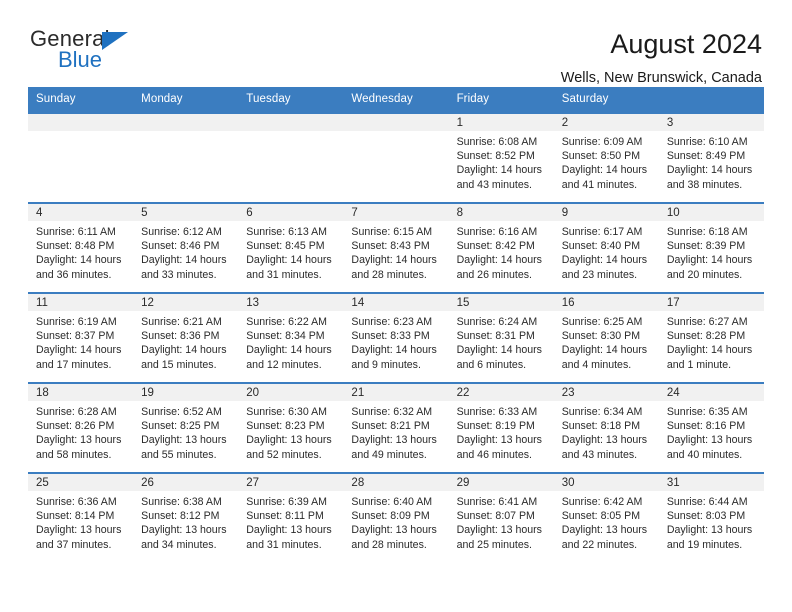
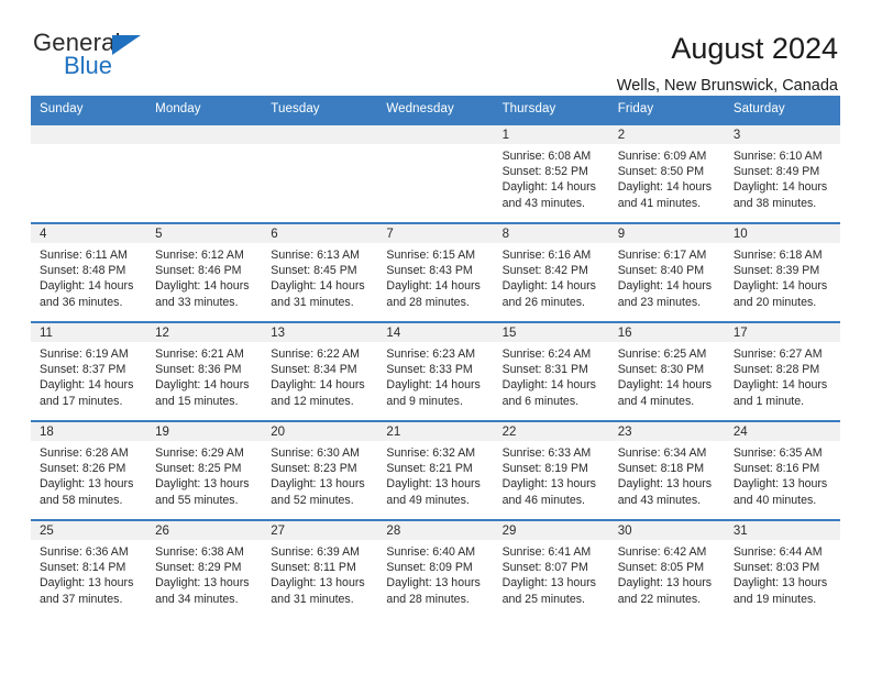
  General
  Blue
  August 2024
  Wells, New Brunswick, Canada
  Sunday
  Monday
  Tuesday
  Wednesday
+ Thursday
  Friday
  Saturday
  1
  Sunrise: 6:08 AM
  Sunset: 8:52 PM
  Daylight: 14 hours and 43 minutes.
  2
  Sunrise: 6:09 AM
  Sunset: 8:50 PM
  Daylight: 14 hours and 41 minutes.
  3
  Sunrise: 6:10 AM
  Sunset: 8:49 PM
  Daylight: 14 hours and 38 minutes.
  4
  Sunrise: 6:11 AM
  Sunset: 8:48 PM
  Daylight: 14 hours and 36 minutes.
  5
  Sunrise: 6:12 AM
  Sunset: 8:46 PM
  Daylight: 14 hours and 33 minutes.
  6
  Sunrise: 6:13 AM
  Sunset: 8:45 PM
  Daylight: 14 hours and 31 minutes.
  7
  Sunrise: 6:15 AM
  Sunset: 8:43 PM
  Daylight: 14 hours and 28 minutes.
  8
  Sunrise: 6:16 AM
  Sunset: 8:42 PM
  Daylight: 14 hours and 26 minutes.
  9
  Sunrise: 6:17 AM
  Sunset: 8:40 PM
  Daylight: 14 hours and 23 minutes.
  10
  Sunrise: 6:18 AM
  Sunset: 8:39 PM
  Daylight: 14 hours and 20 minutes.
  11
  Sunrise: 6:19 AM
  Sunset: 8:37 PM
  Daylight: 14 hours and 17 minutes.
  12
  Sunrise: 6:21 AM
  Sunset: 8:36 PM
  Daylight: 14 hours and 15 minutes.
  13
  Sunrise: 6:22 AM
  Sunset: 8:34 PM
  Daylight: 14 hours and 12 minutes.
  14
  Sunrise: 6:23 AM
  Sunset: 8:33 PM
  Daylight: 14 hours and 9 minutes.
  15
  Sunrise: 6:24 AM
  Sunset: 8:31 PM
  Daylight: 14 hours and 6 minutes.
  16
  Sunrise: 6:25 AM
  Sunset: 8:30 PM
  Daylight: 14 hours and 4 minutes.
  17
  Sunrise: 6:27 AM
  Sunset: 8:28 PM
  Daylight: 14 hours and 1 minute.
  18
  Sunrise: 6:28 AM
  Sunset: 8:26 PM
  Daylight: 13 hours and 58 minutes.
  19
- Sunrise: 6:52 AM
+ Sunrise: 6:29 AM
  Sunset: 8:25 PM
  Daylight: 13 hours and 55 minutes.
  20
  Sunrise: 6:30 AM
  Sunset: 8:23 PM
  Daylight: 13 hours and 52 minutes.
  21
  Sunrise: 6:32 AM
  Sunset: 8:21 PM
  Daylight: 13 hours and 49 minutes.
  22
  Sunrise: 6:33 AM
  Sunset: 8:19 PM
  Daylight: 13 hours and 46 minutes.
  23
  Sunrise: 6:34 AM
  Sunset: 8:18 PM
  Daylight: 13 hours and 43 minutes.
  24
  Sunrise: 6:35 AM
  Sunset: 8:16 PM
  Daylight: 13 hours and 40 minutes.
  25
  Sunrise: 6:36 AM
  Sunset: 8:14 PM
  Daylight: 13 hours and 37 minutes.
  26
  Sunrise: 6:38 AM
- Sunset: 8:12 PM
+ Sunset: 8:29 PM
  Daylight: 13 hours and 34 minutes.
  27
  Sunrise: 6:39 AM
  Sunset: 8:11 PM
  Daylight: 13 hours and 31 minutes.
  28
  Sunrise: 6:40 AM
  Sunset: 8:09 PM
  Daylight: 13 hours and 28 minutes.
  29
  Sunrise: 6:41 AM
  Sunset: 8:07 PM
  Daylight: 13 hours and 25 minutes.
  30
  Sunrise: 6:42 AM
  Sunset: 8:05 PM
  Daylight: 13 hours and 22 minutes.
  31
  Sunrise: 6:44 AM
  Sunset: 8:03 PM
  Daylight: 13 hours and 19 minutes.
